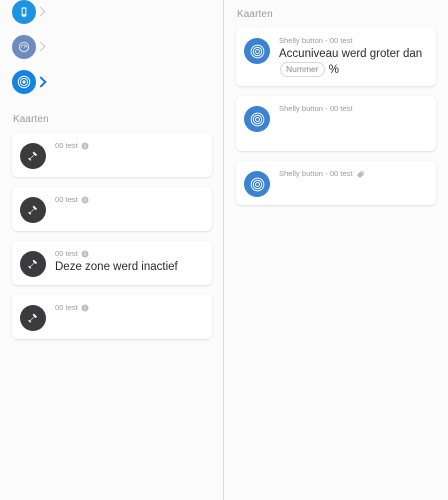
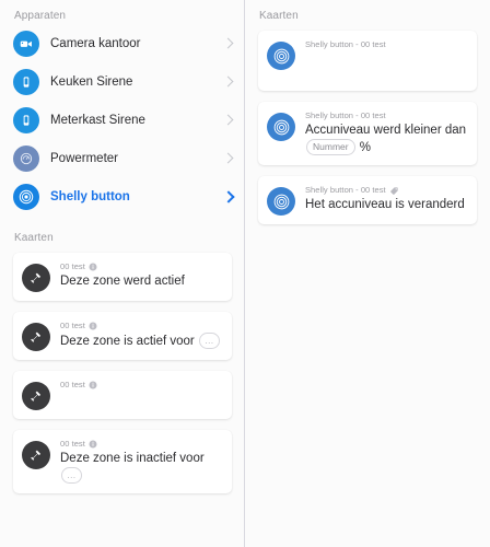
+ Apparaten
+ Camera kantoor
+ Keuken Sirene
+ Meterkast Sirene
+ Powermeter
+ Shelly button
  Kaarten
  00 test
+ Deze zone werd actief
  00 test
+ Deze zone is actief voor …
  00 test
- Deze zone werd inactief
  00 test
+ Deze zone is inactief voor …
  Kaarten
  Shelly button - 00 test
- Accuniveau werd groter dan Nummer %
  Shelly button - 00 test
+ Accuniveau werd kleiner dan Nummer %
  Shelly button - 00 test
+ Het accuniveau is veranderd
